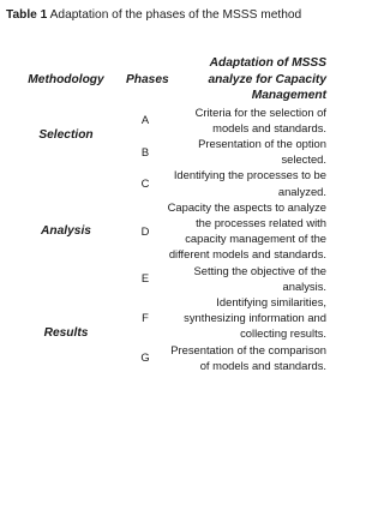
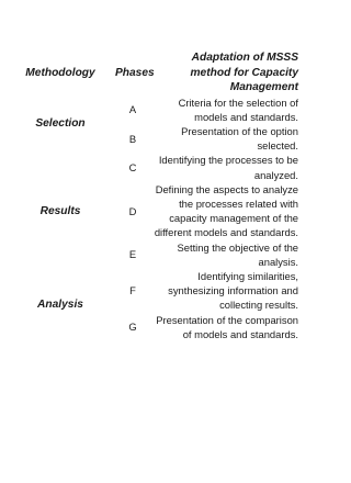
- Table 1 Adaptation of the phases of the MSSS method
- Methodology	Phases	Adaptation of MSSS analyze for Capacity Management
+ Methodology	Phases	Adaptation of MSSS method for Capacity Management
  Selection	A	Criteria for the selection of models and standards.
  B	Presentation of the option selected.
- Analysis	C	Identifying the processes to be analyzed.
+ Results	C	Identifying the processes to be analyzed.
- D	Capacity the aspects to analyze the processes related with capacity management of the different models and standards.
+ D	Defining the aspects to analyze the processes related with capacity management of the different models and standards.
  E	Setting the objective of the analysis.
- Results	F	Identifying similarities, synthesizing information and collecting results.
+ Analysis	F	Identifying similarities, synthesizing information and collecting results.
  G	Presentation of the comparison of models and standards.
